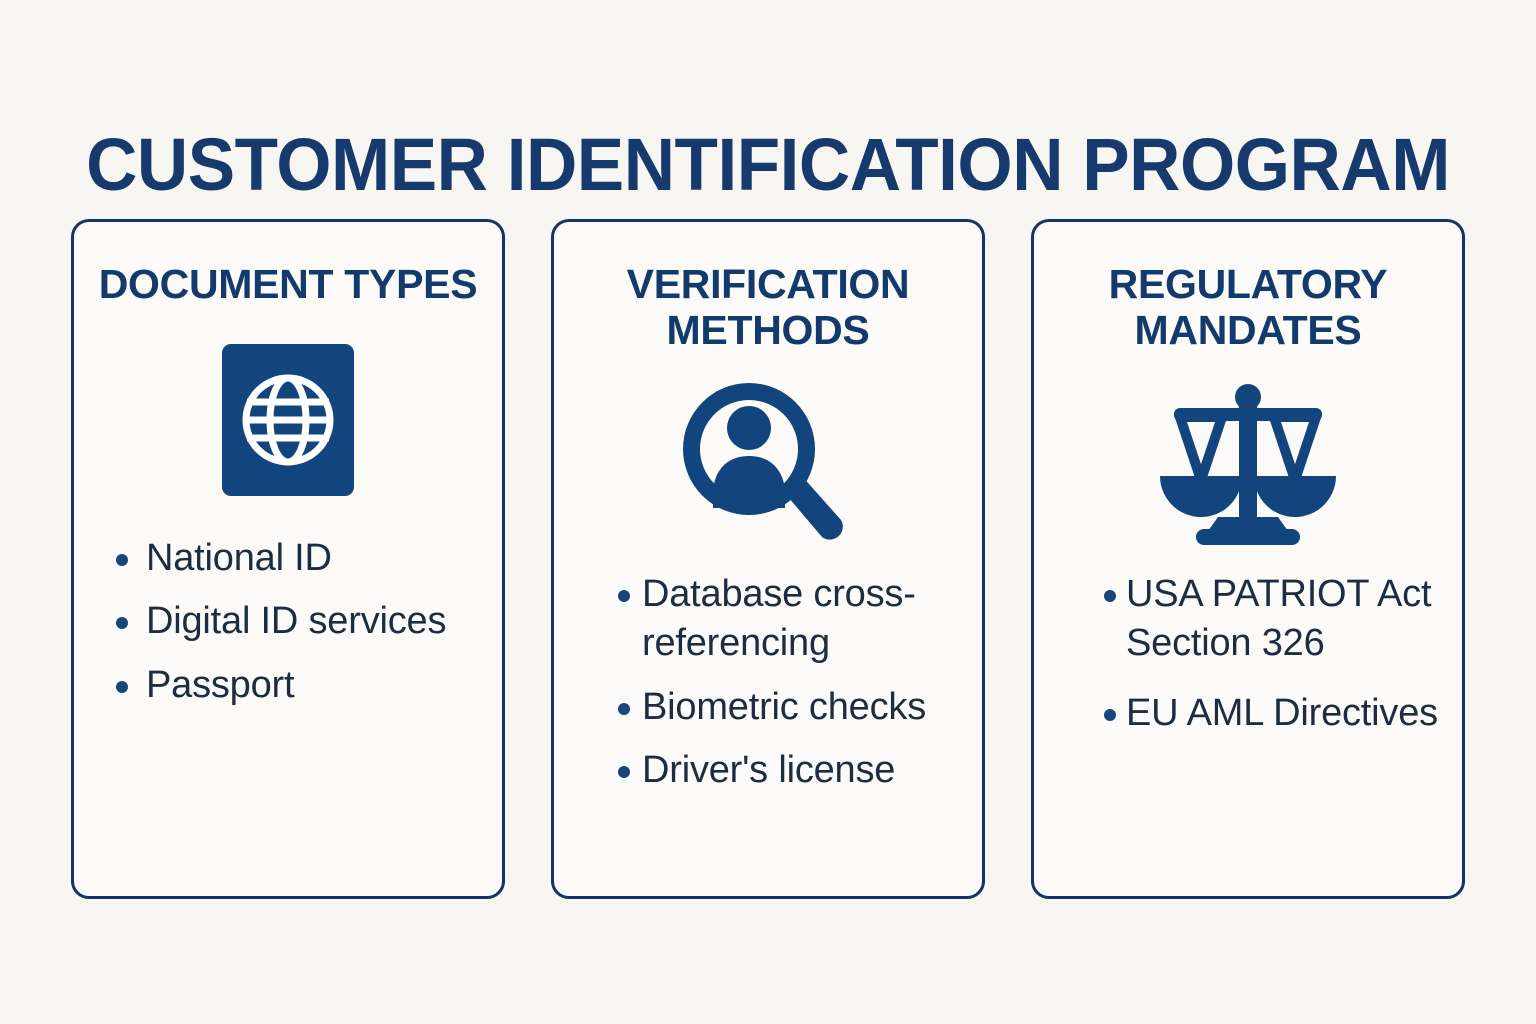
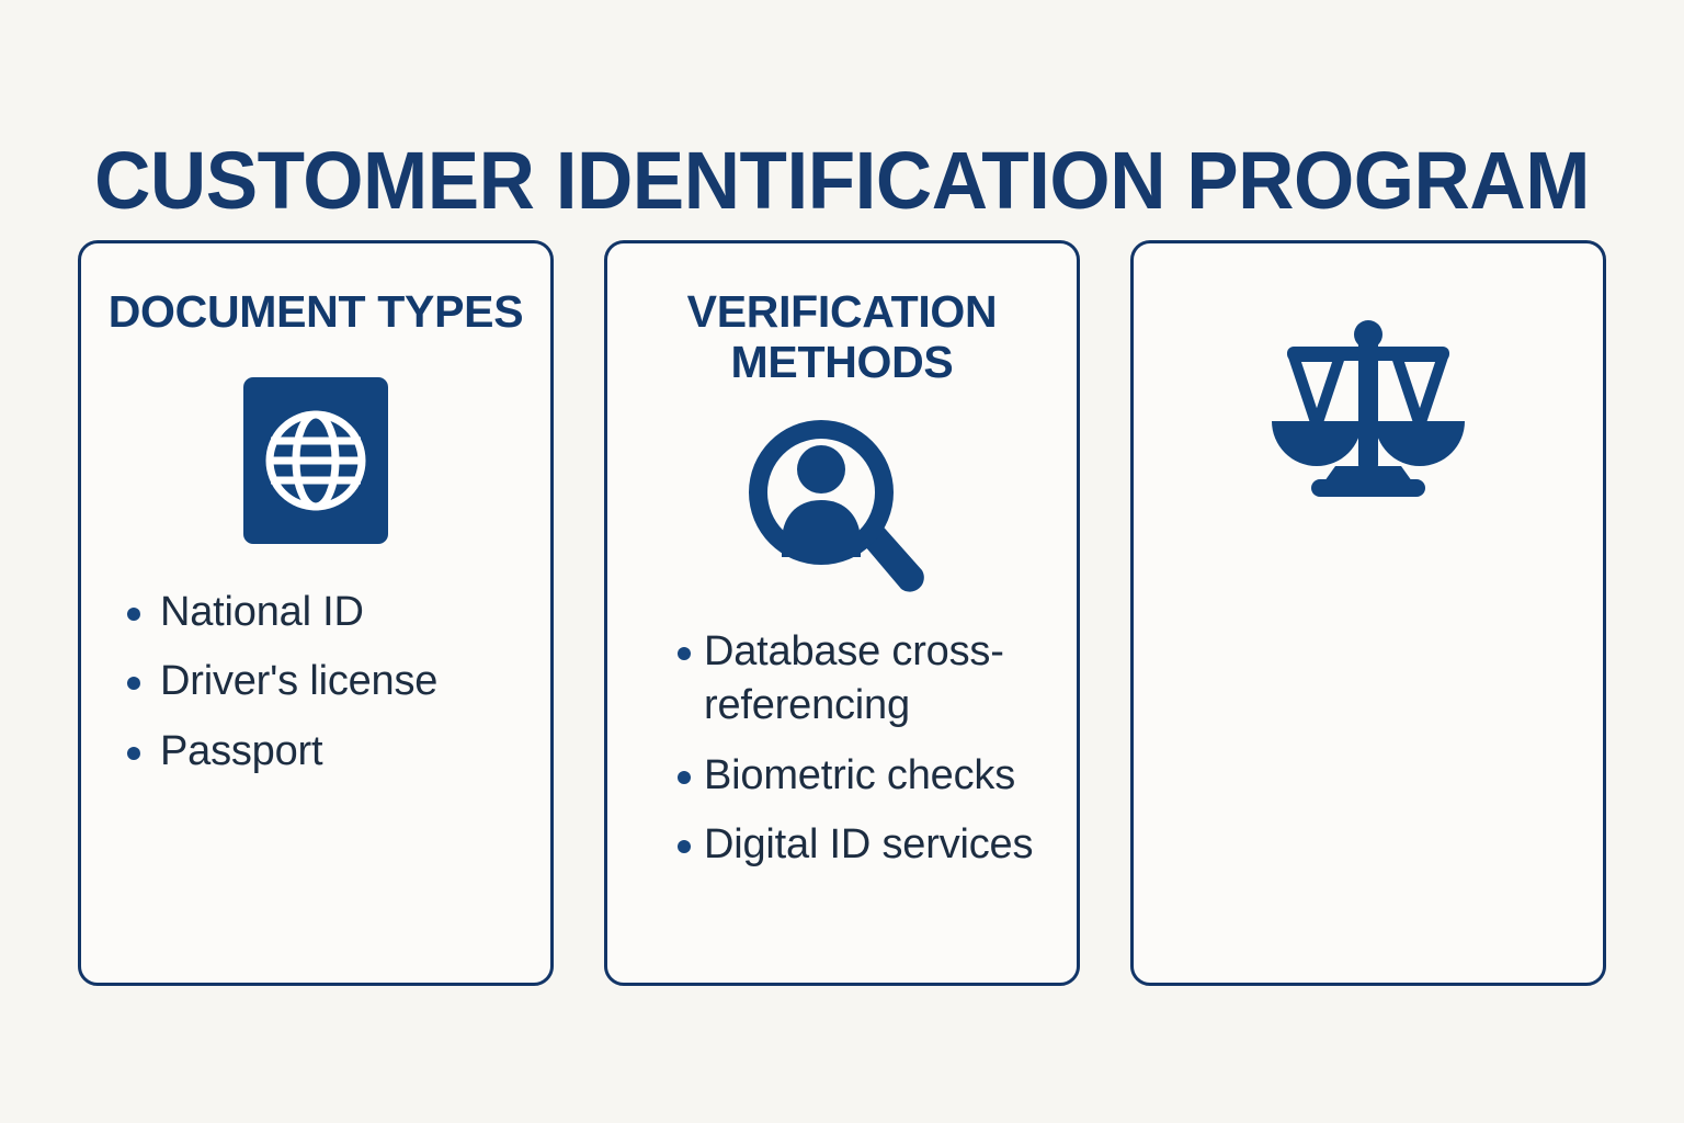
  CUSTOMER IDENTIFICATION PROGRAM
  DOCUMENT TYPES
  National ID
- Digital ID services
+ Driver's license
  Passport
  VERIFICATION METHODS
  Database cross-referencing
  Biometric checks
- Driver's license
+ Digital ID services
- REGULATORY MANDATES
- USA PATRIOT Act Section 326
- EU AML Directives
